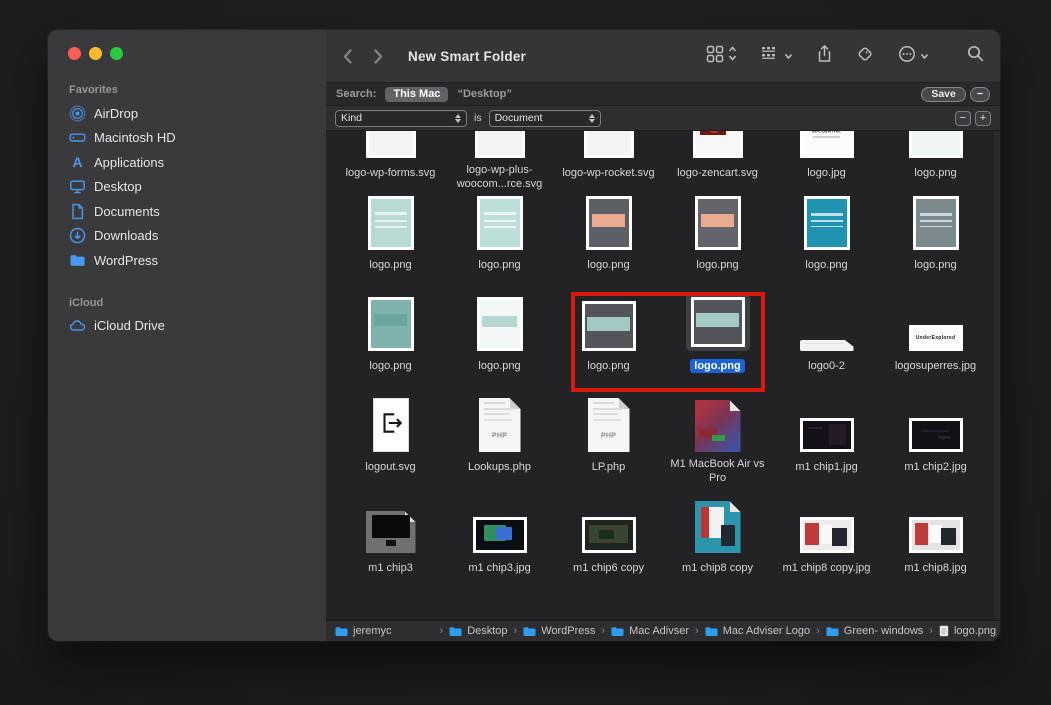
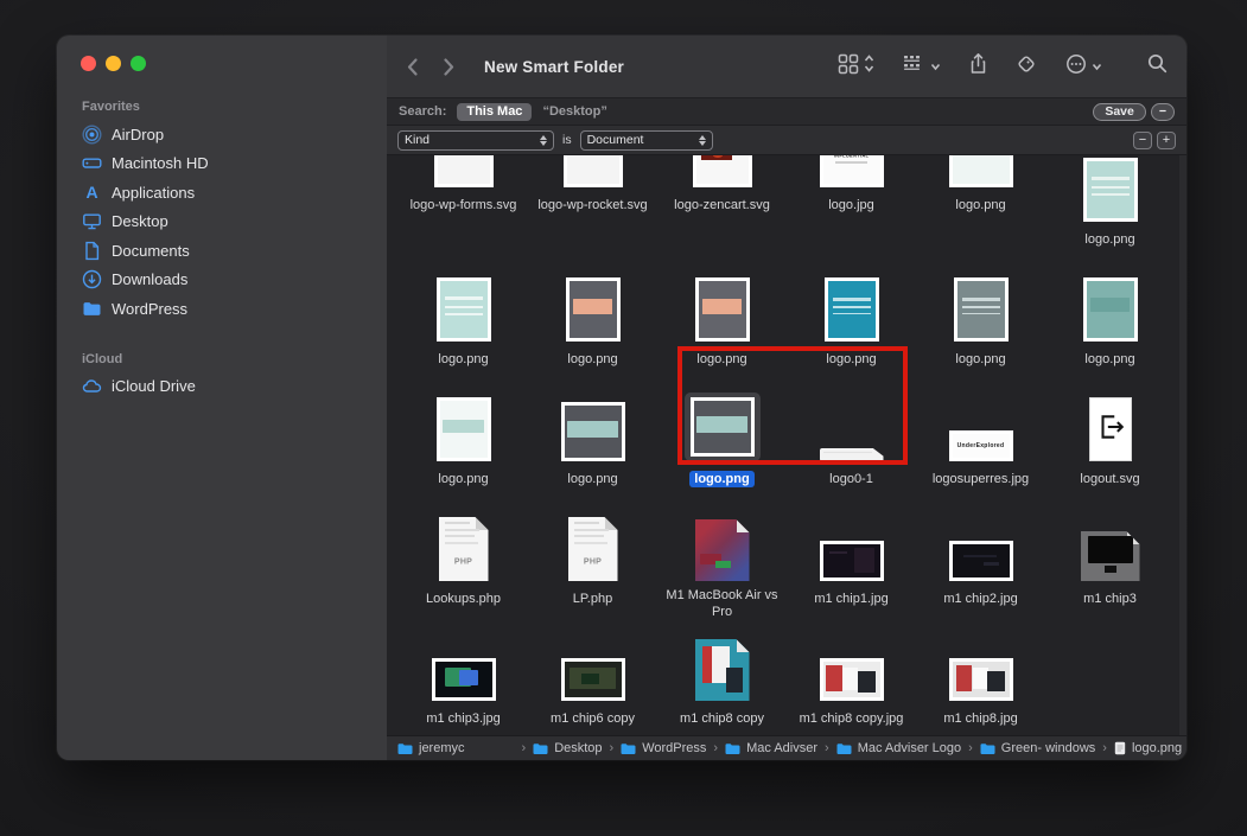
  Favorites
  AirDrop
  Macintosh HD
  A
  Applications
  Desktop
  Documents
  Downloads
  WordPress
  iCloud
  iCloud Drive
  New Smart Folder
  Search:
  This Mac
  “Desktop”
  Save
  −
  Kind
  is
  Document
  −
  +
  logo-wp-forms.svg
- logo-wp-plus-woocom...rce.svg
  logo-wp-rocket.svg
  logo-zencart.svg
  logo.jpg
  logo.png
  logo.png
  logo.png
  logo.png
  logo.png
  logo.png
  logo.png
  logo.png
  logo.png
  logo.png
  logo.png
- logo0-2
+ logo0-1
  logosuperres.jpg
  logout.svg
  Lookups.php
  LP.php
  M1 MacBook Air vs Pro
  m1 chip1.jpg
  m1 chip2.jpg
  m1 chip3
  m1 chip3.jpg
  m1 chip6 copy
  m1 chip8 copy
  m1 chip8 copy.jpg
  m1 chip8.jpg
  jeremyc
  ›
  Desktop
  ›
  WordPress
  ›
  Mac Adivser
  ›
  Mac Adviser Logo
  ›
  Green- windows
  ›
  logo.png
